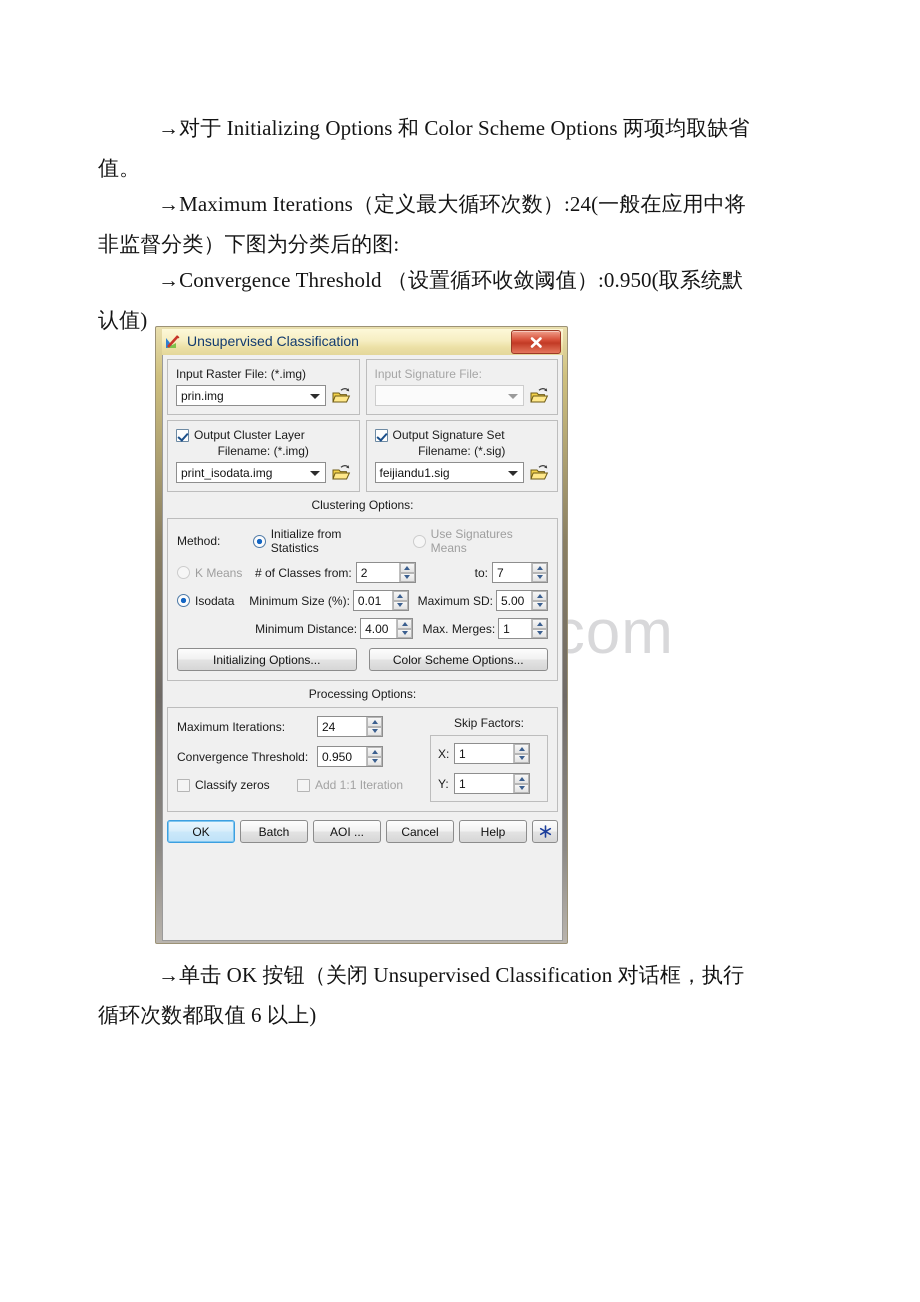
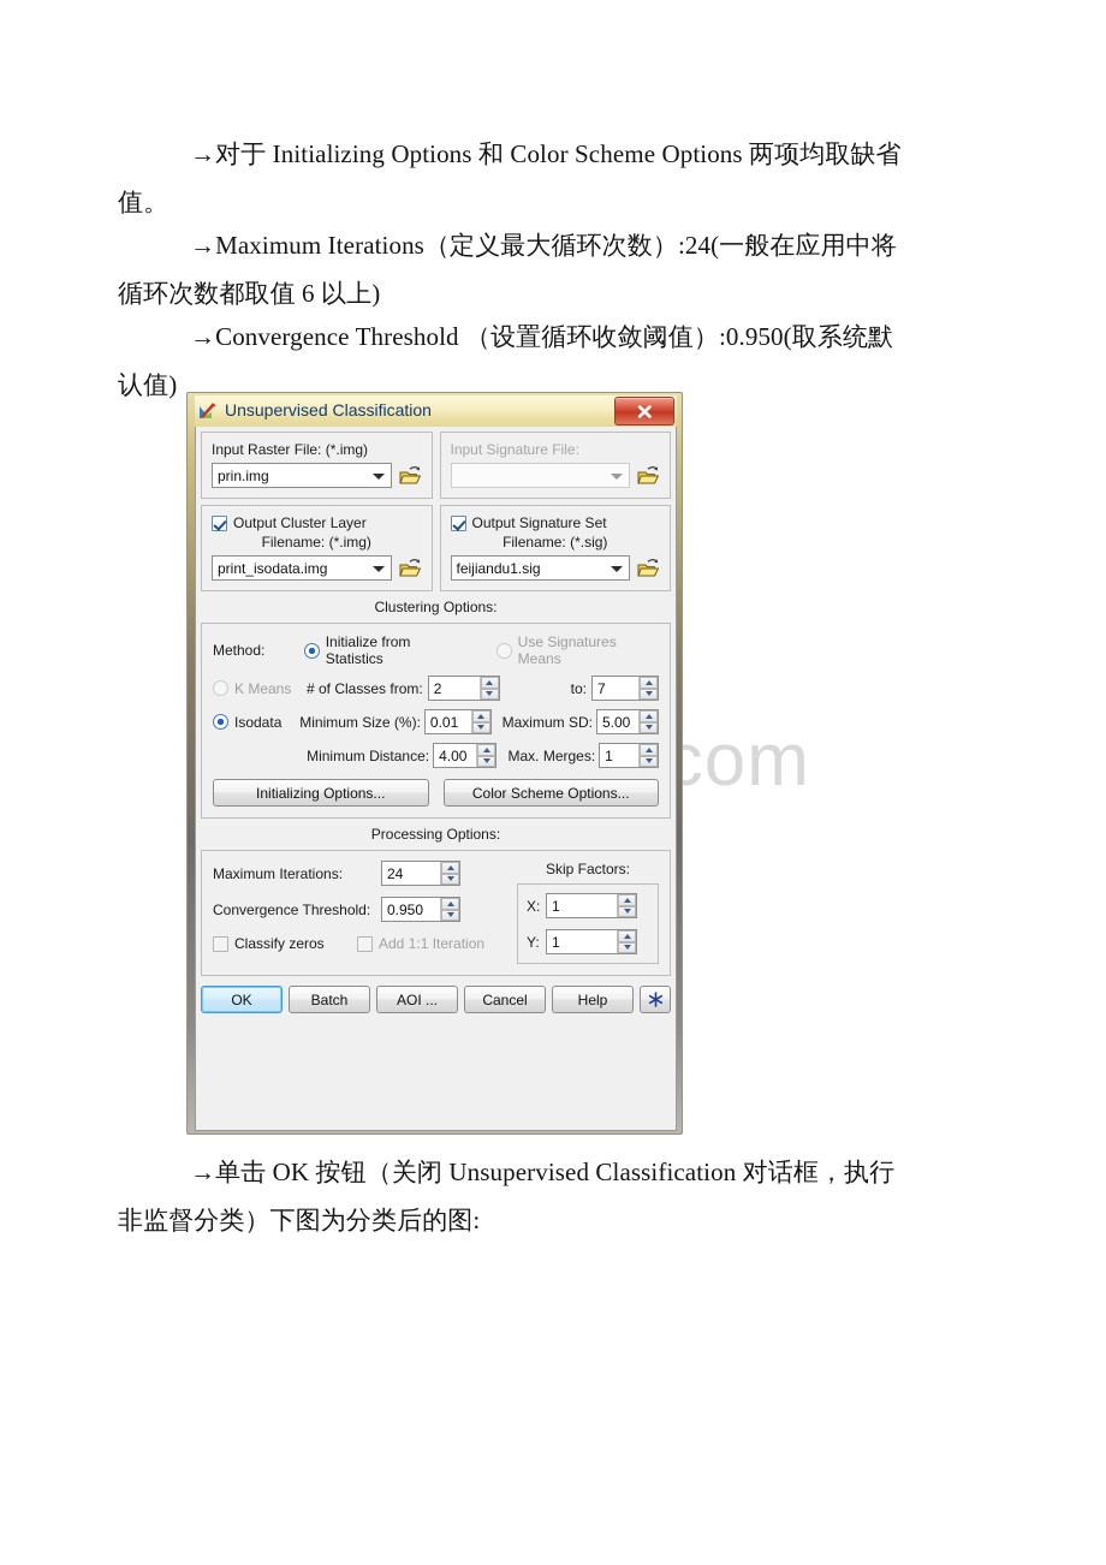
  →对于 Initializing Options 和 Color Scheme Options 两项均取缺省
  值。
  →Maximum Iterations（定义最大循环次数）:24(一般在应用中将
- 非监督分类）下图为分类后的图:
+ 循环次数都取值 6 以上)
  →Convergence Threshold （设置循环收敛阈值）:0.950(取系统默
  认值)
  →单击 OK 按钮（关闭 Unsupervised Classification 对话框，执行
- 循环次数都取值 6 以上)
+ 非监督分类）下图为分类后的图:
  Unsupervised Classification
  Input Raster File: (*.img)
  prin.img
  Input Signature File:
  Output Cluster Layer
  Filename: (*.img)
  print_isodata.img
  Output Signature Set
  Filename: (*.sig)
  feijiandu1.sig
  Clustering Options:
  Method:
  Initialize from Statistics
  Use Signatures Means
  K Means
  # of Classes from:
  2
  to:
  7
  Isodata
  Minimum Size (%):
  0.01
  Maximum SD:
  5.00
  Minimum Distance:
  4.00
  Max. Merges:
  1
  Initializing Options...
  Color Scheme Options...
  Processing Options:
  Maximum Iterations:
  24
  Convergence Threshold:
  0.950
  Classify zeros
  Add 1:1 Iteration
  Skip Factors:
  X:
  1
  Y:
  1
  OK
  Batch
  AOI ...
  Cancel
  Help
